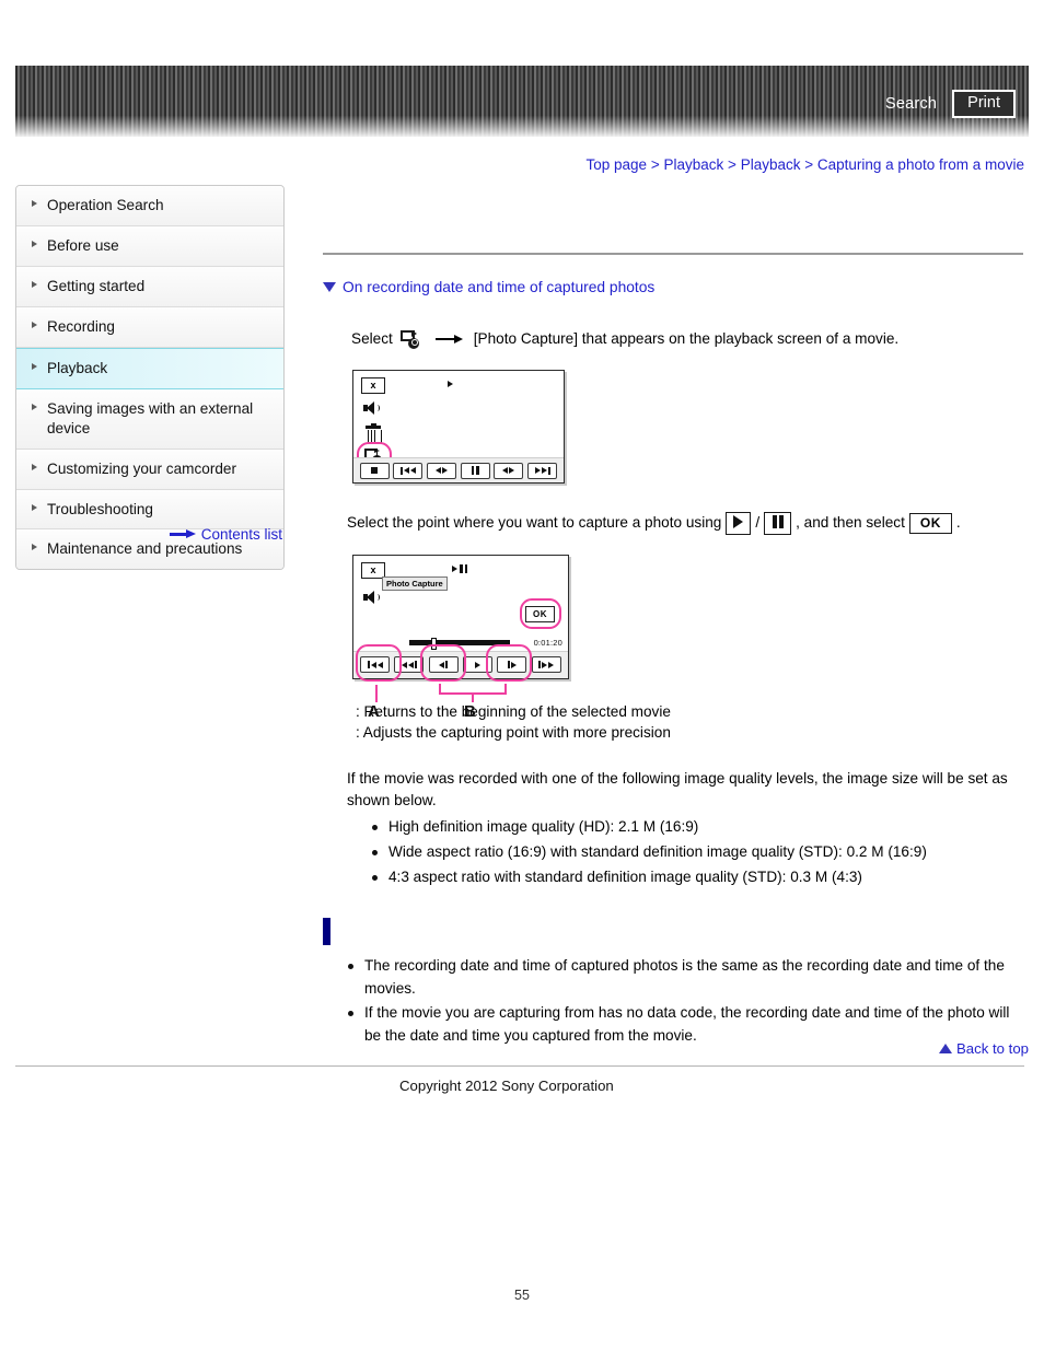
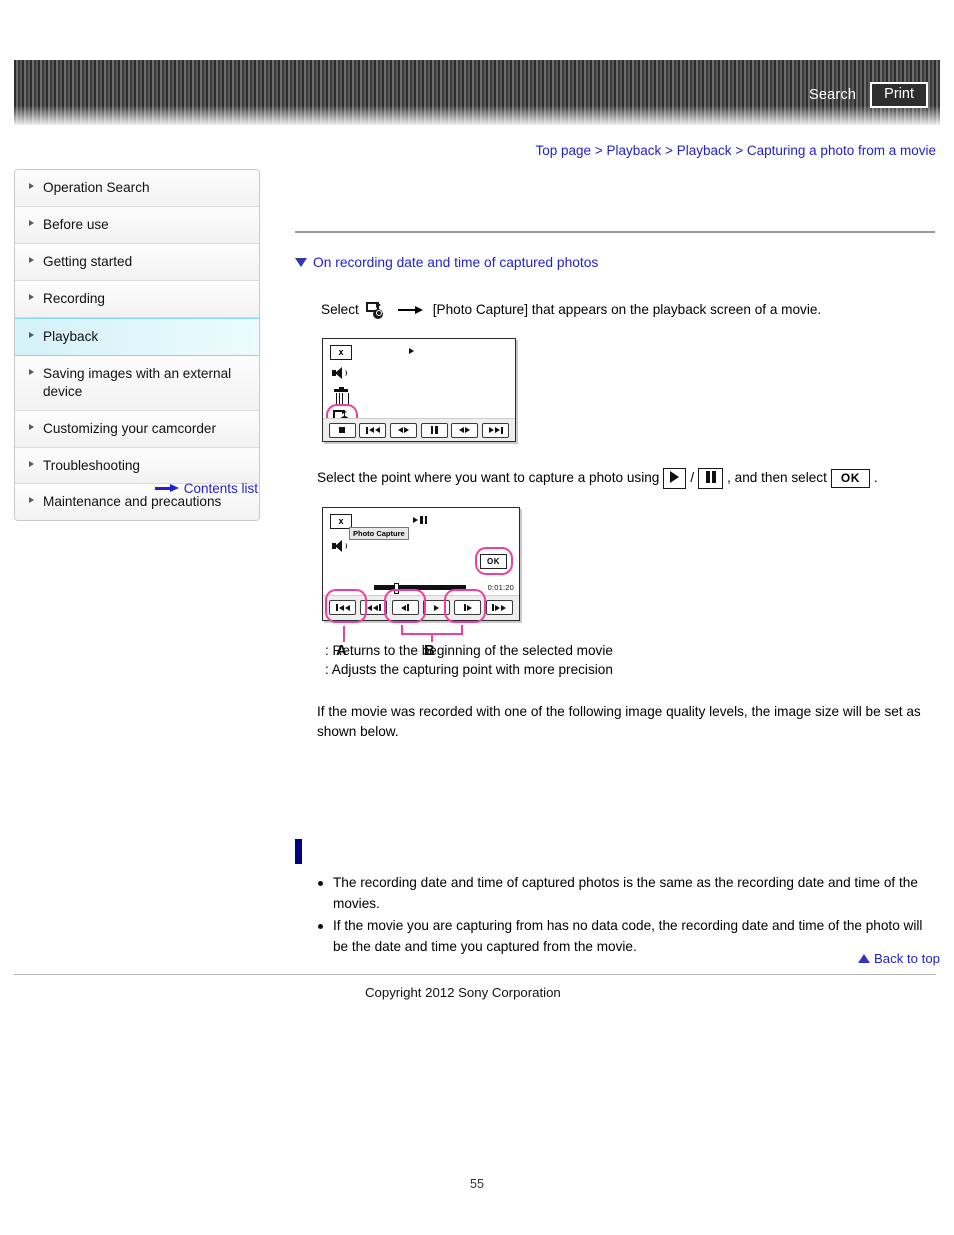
  Search
  Print
  Top page > Playback > Playback > Capturing a photo from a movie
  Operation Search
  Before use
  Getting started
  Recording
  Playback
  Saving images with an external device
  Customizing your camcorder
  Troubleshooting
  Maintenance and precautions
  Contents list
  On recording date and time of captured photos
  Select
  [Photo Capture] that appears on the playback screen of a movie.
  x
  Select the point where you want to capture a photo using
  /
  , and then select
  OK
  .
  x
  Photo Capture
  OK
  0:01:20
  A
  B
  : Returns to the beginning of the selected movie
  : Adjusts the capturing point with more precision
  If the movie was recorded with one of the following image quality levels, the image size will be set as shown below.
- High definition image quality (HD): 2.1 M (16:9)
- Wide aspect ratio (16:9) with standard definition image quality (STD): 0.2 M (16:9)
- 4:3 aspect ratio with standard definition image quality (STD): 0.3 M (4:3)
  The recording date and time of captured photos is the same as the recording date and time of the movies.
  If the movie you are capturing from has no data code, the recording date and time of the photo will be the date and time you captured from the movie.
  Back to top
  Copyright 2012 Sony Corporation
  55
